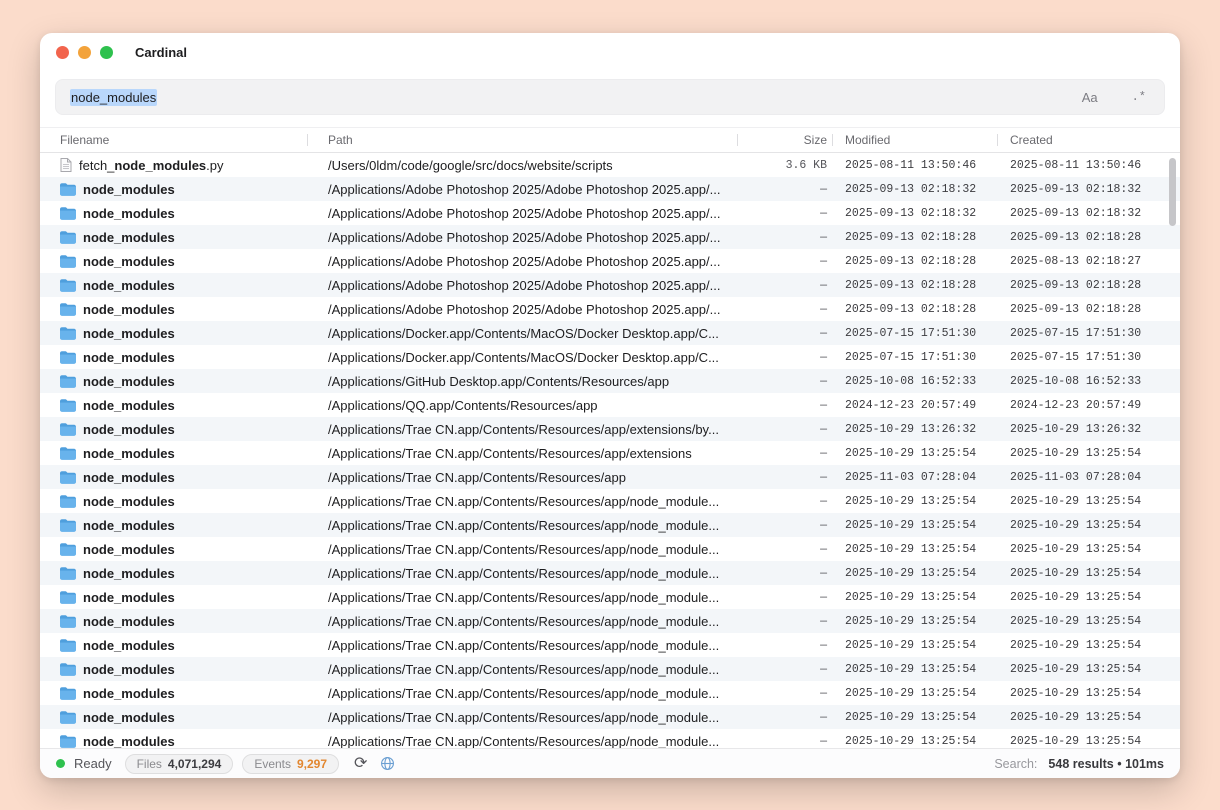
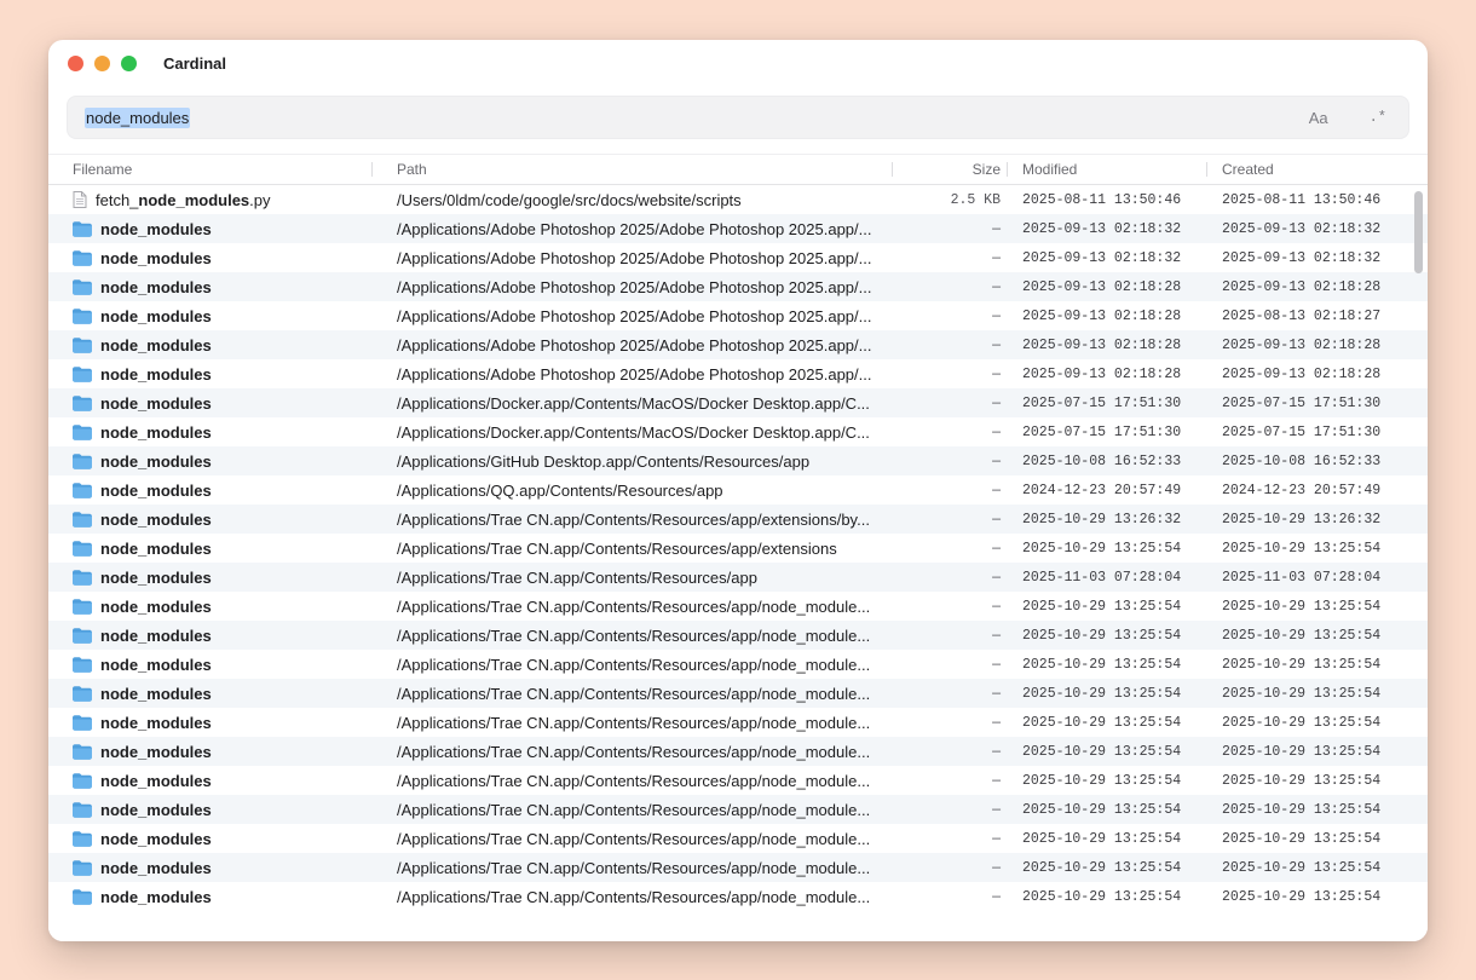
  Cardinal
  node_modules
  Aa
  .*
  Filename
  Path
  Size
  Modified
  Created
  fetch_node_modules.py
  /Users/0ldm/code/google/src/docs/website/scripts
- 3.6 KB
+ 2.5 KB
  2025-08-11 13:50:46
  2025-08-11 13:50:46
  node_modules
  /Applications/Adobe Photoshop 2025/Adobe Photoshop 2025.app/...
  —
  2025-09-13 02:18:32
  2025-09-13 02:18:32
  node_modules
  /Applications/Adobe Photoshop 2025/Adobe Photoshop 2025.app/...
  —
  2025-09-13 02:18:32
  2025-09-13 02:18:32
  node_modules
  /Applications/Adobe Photoshop 2025/Adobe Photoshop 2025.app/...
  —
  2025-09-13 02:18:28
  2025-09-13 02:18:28
  node_modules
  /Applications/Adobe Photoshop 2025/Adobe Photoshop 2025.app/...
  —
  2025-09-13 02:18:28
  2025-08-13 02:18:27
  node_modules
  /Applications/Adobe Photoshop 2025/Adobe Photoshop 2025.app/...
  —
  2025-09-13 02:18:28
  2025-09-13 02:18:28
  node_modules
  /Applications/Adobe Photoshop 2025/Adobe Photoshop 2025.app/...
  —
  2025-09-13 02:18:28
  2025-09-13 02:18:28
  node_modules
  /Applications/Docker.app/Contents/MacOS/Docker Desktop.app/C...
  —
  2025-07-15 17:51:30
  2025-07-15 17:51:30
  node_modules
  /Applications/Docker.app/Contents/MacOS/Docker Desktop.app/C...
  —
  2025-07-15 17:51:30
  2025-07-15 17:51:30
  node_modules
  /Applications/GitHub Desktop.app/Contents/Resources/app
  —
  2025-10-08 16:52:33
  2025-10-08 16:52:33
  node_modules
  /Applications/QQ.app/Contents/Resources/app
  —
  2024-12-23 20:57:49
  2024-12-23 20:57:49
  node_modules
  /Applications/Trae CN.app/Contents/Resources/app/extensions/by...
  —
  2025-10-29 13:26:32
  2025-10-29 13:26:32
  node_modules
  /Applications/Trae CN.app/Contents/Resources/app/extensions
  —
  2025-10-29 13:25:54
  2025-10-29 13:25:54
  node_modules
  /Applications/Trae CN.app/Contents/Resources/app
  —
  2025-11-03 07:28:04
  2025-11-03 07:28:04
  node_modules
  /Applications/Trae CN.app/Contents/Resources/app/node_module...
  —
  2025-10-29 13:25:54
  2025-10-29 13:25:54
  node_modules
  /Applications/Trae CN.app/Contents/Resources/app/node_module...
  —
  2025-10-29 13:25:54
  2025-10-29 13:25:54
  node_modules
  /Applications/Trae CN.app/Contents/Resources/app/node_module...
  —
  2025-10-29 13:25:54
  2025-10-29 13:25:54
  node_modules
  /Applications/Trae CN.app/Contents/Resources/app/node_module...
  —
  2025-10-29 13:25:54
  2025-10-29 13:25:54
  node_modules
  /Applications/Trae CN.app/Contents/Resources/app/node_module...
  —
  2025-10-29 13:25:54
  2025-10-29 13:25:54
  node_modules
  /Applications/Trae CN.app/Contents/Resources/app/node_module...
  —
  2025-10-29 13:25:54
  2025-10-29 13:25:54
  node_modules
  /Applications/Trae CN.app/Contents/Resources/app/node_module...
  —
  2025-10-29 13:25:54
  2025-10-29 13:25:54
  node_modules
  /Applications/Trae CN.app/Contents/Resources/app/node_module...
  —
  2025-10-29 13:25:54
  2025-10-29 13:25:54
  node_modules
  /Applications/Trae CN.app/Contents/Resources/app/node_module...
  —
  2025-10-29 13:25:54
  2025-10-29 13:25:54
  node_modules
  /Applications/Trae CN.app/Contents/Resources/app/node_module...
  —
  2025-10-29 13:25:54
  2025-10-29 13:25:54
  node_modules
  /Applications/Trae CN.app/Contents/Resources/app/node_module...
  —
  2025-10-29 13:25:54
  2025-10-29 13:25:54
- Ready
- Files
- 4,071,294
- Events
- 9,297
- ⟳
- Search:
- 548 results • 101ms
